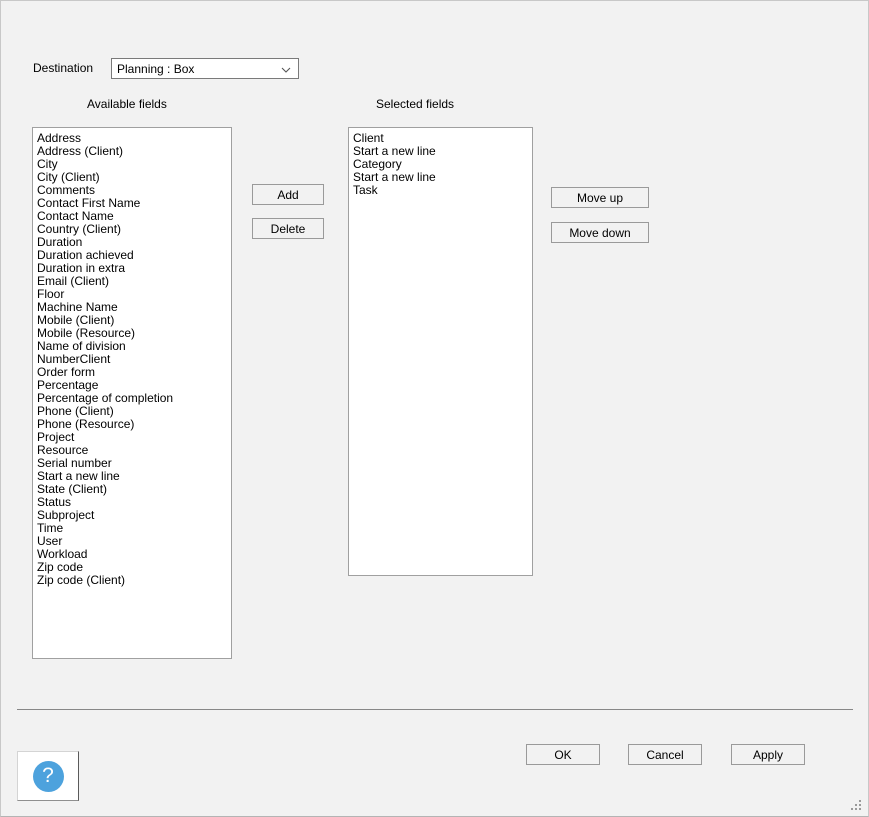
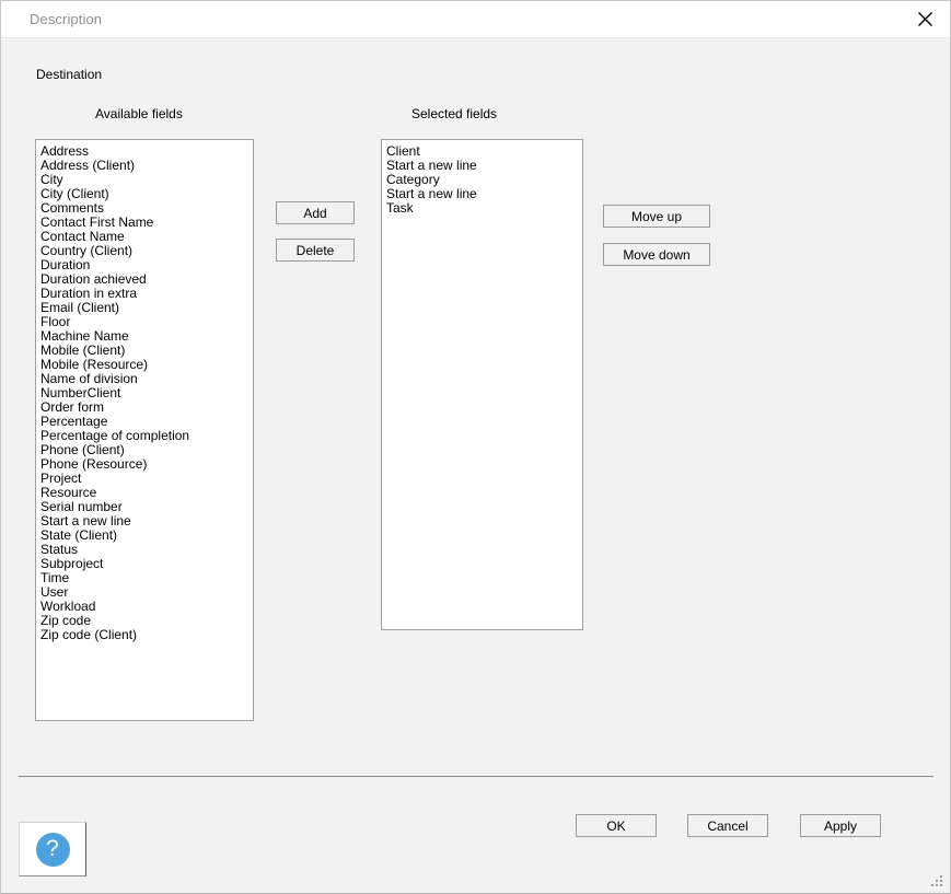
+ Description
  Destination
- Planning : Box
  Available fields
  Selected fields
  Address
  Address (Client)
  City
  City (Client)
  Comments
  Contact First Name
  Contact Name
  Country (Client)
  Duration
  Duration achieved
  Duration in extra
  Email (Client)
  Floor
  Machine Name
  Mobile (Client)
  Mobile (Resource)
  Name of division
  NumberClient
  Order form
  Percentage
  Percentage of completion
  Phone (Client)
  Phone (Resource)
  Project
  Resource
  Serial number
  Start a new line
  State (Client)
  Status
  Subproject
  Time
  User
  Workload
  Zip code
  Zip code (Client)
  Client
  Start a new line
  Category
  Start a new line
  Task
  Add
  Delete
  Move up
  Move down
  ?
  OK
  Cancel
  Apply
